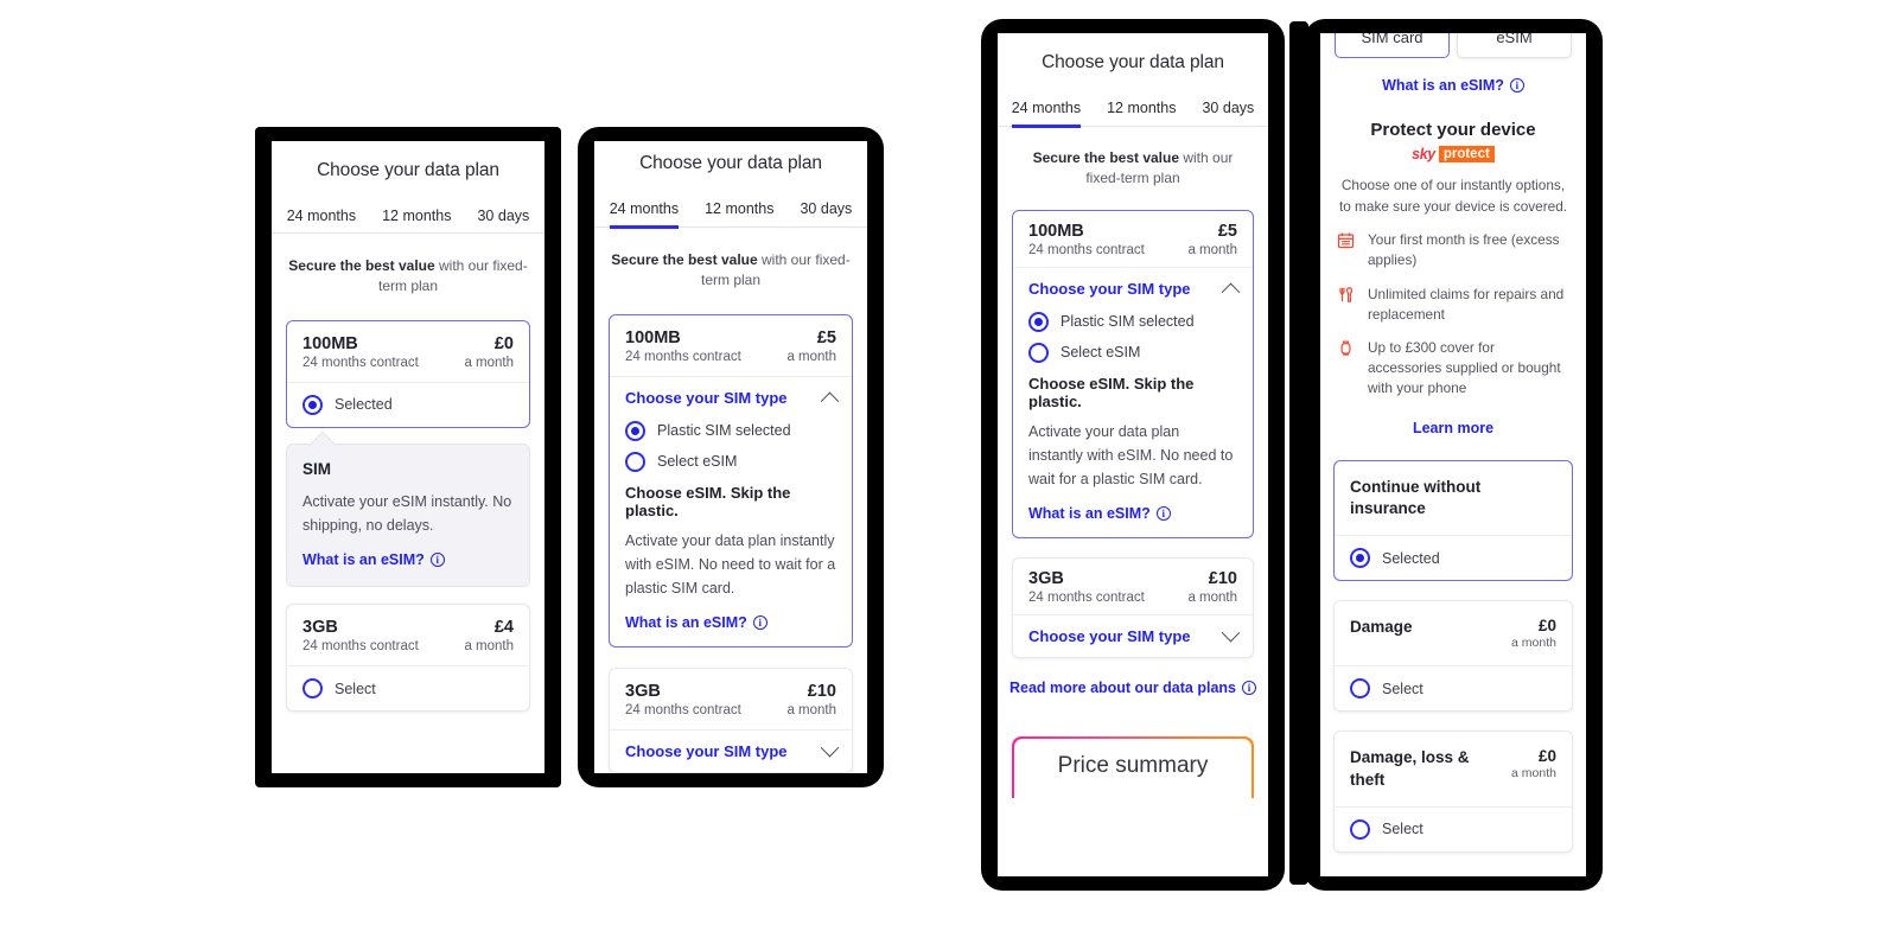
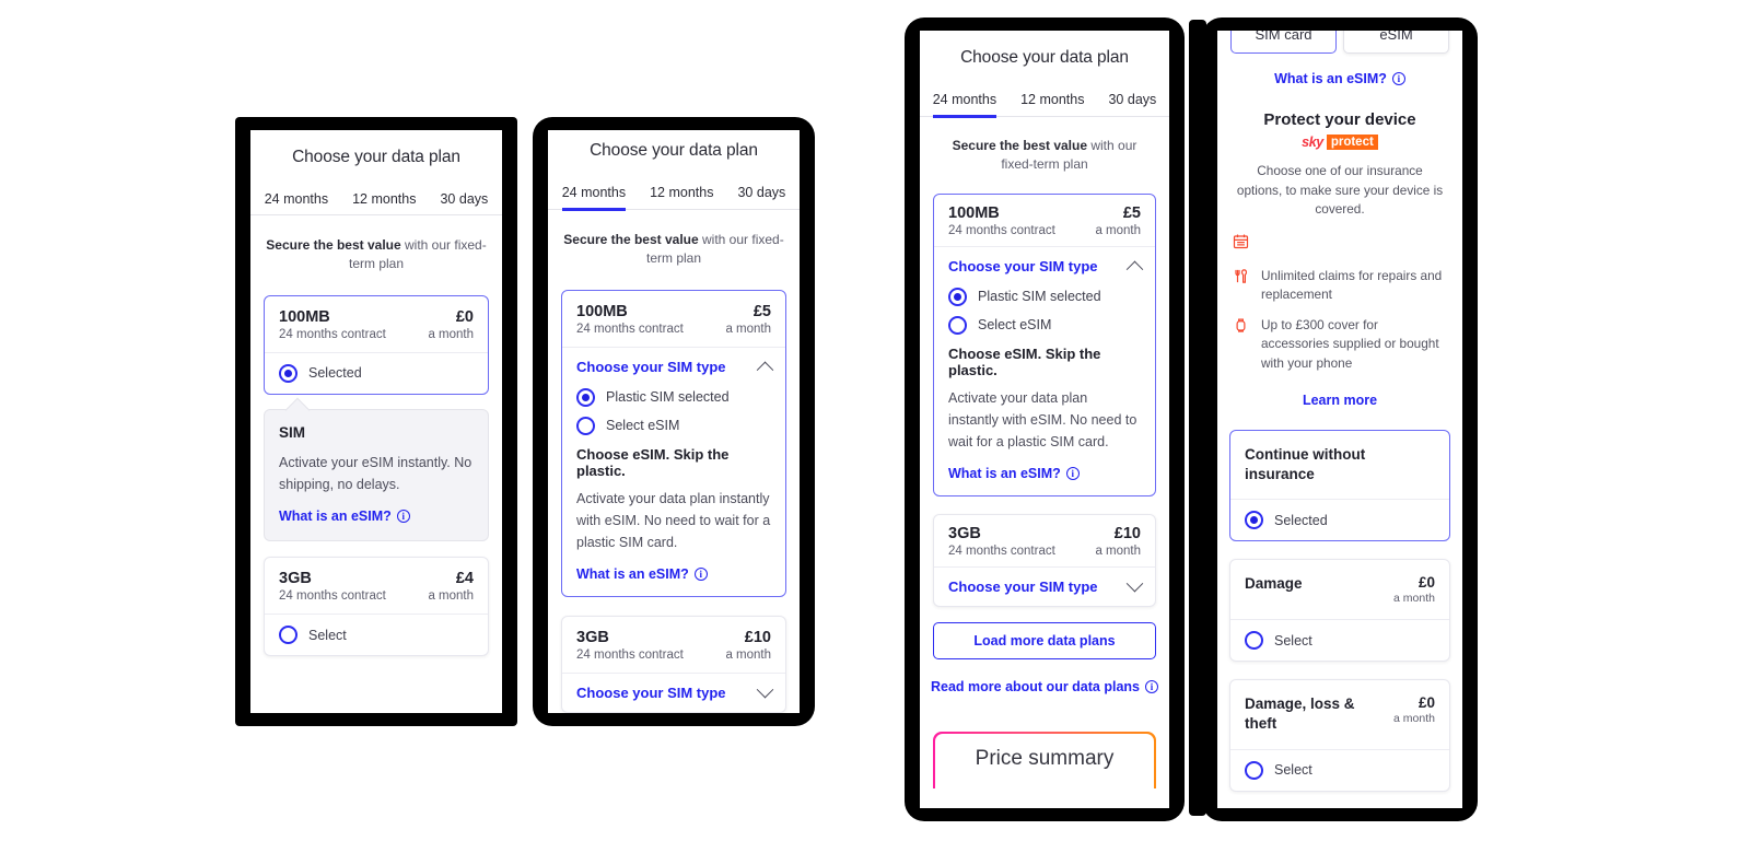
  Choose your data plan
  24 months
  12 months
  30 days
  Secure the best value with our fixed-term plan
  100MB
  24 months contract
  £0
  a month
  Selected
  SIM
  Activate your eSIM instantly. No shipping, no delays.
  What is an eSIM?
  i
  3GB
  24 months contract
  £4
  a month
  Select
  Choose your data plan
  24 months
  12 months
  30 days
  Secure the best value with our fixed-term plan
  100MB
  24 months contract
  £5
  a month
  Choose your SIM type
  Plastic SIM selected
  Select eSIM
  Choose eSIM. Skip the plastic.
  Activate your data plan instantly with eSIM. No need to wait for a plastic SIM card.
  What is an eSIM?
  i
  3GB
  24 months contract
  £10
  a month
  Choose your SIM type
  Choose your data plan
  24 months
  12 months
  30 days
  Secure the best value with our fixed-term plan
  100MB
  24 months contract
  £5
  a month
  Choose your SIM type
  Plastic SIM selected
  Select eSIM
  Choose eSIM. Skip the plastic.
  Activate your data plan instantly with eSIM. No need to wait for a plastic SIM card.
  What is an eSIM?
  i
  3GB
  24 months contract
  £10
  a month
  Choose your SIM type
+ Load more data plans
  Read more about our data plans
  i
  Price summary
  SIM card
  eSIM
  What is an eSIM?
  i
  Protect your device
  sky protect
- Choose one of our instantly options, to make sure your device is covered.
+ Choose one of our insurance options, to make sure your device is covered.
- Your first month is free (excess applies)
  Unlimited claims for repairs and replacement
  Up to £300 cover for accessories supplied or bought with your phone
  Learn more
  Continue without insurance
  Selected
  Damage
  £0
  a month
  Select
  Damage, loss & theft
  £0
  a month
  Select
